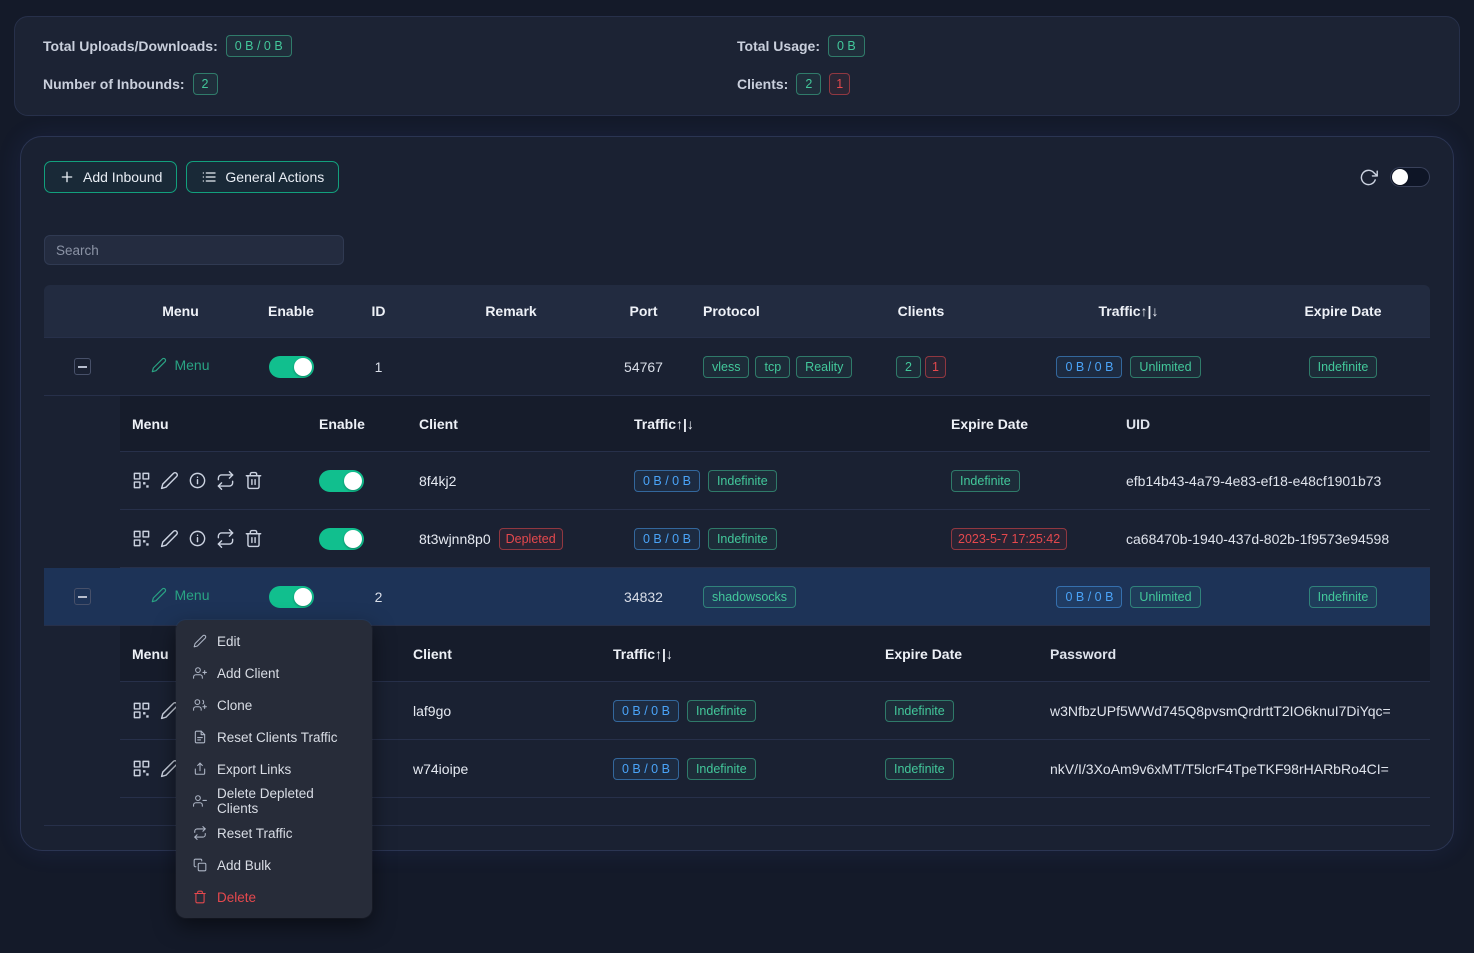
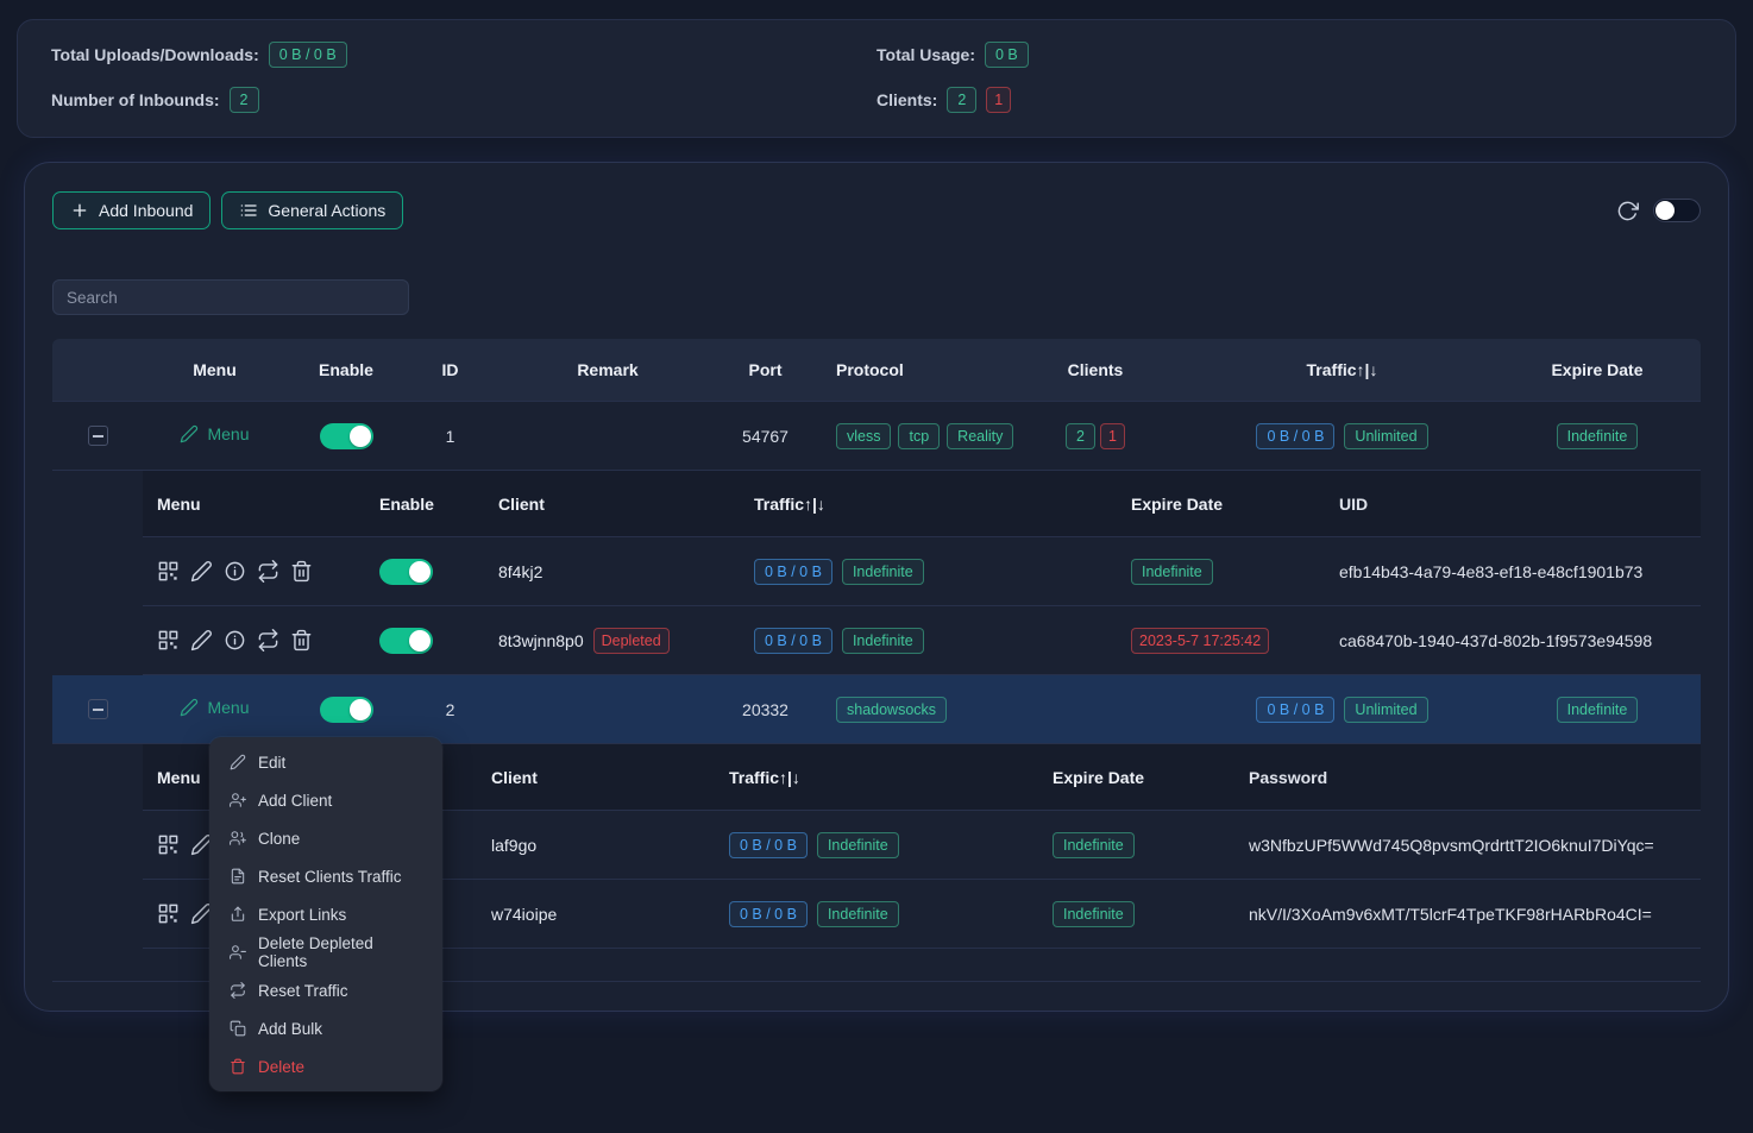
  Total Uploads/Downloads:
  0 B / 0 B
  Total Usage:
  0 B
  Number of Inbounds:
  2
  Clients:
  2
  1
  Add Inbound
  General Actions
  Search
  Menu
  Enable
  ID
  Remark
  Port
  Protocol
  Clients
  Traffic↑|↓
  Expire Date
  Menu
  1
  54767
  vless
  tcp
  Reality
  2
  1
  0 B / 0 B
  Unlimited
  Indefinite
  Menu
  Enable
  Client
  Traffic↑|↓
  Expire Date
  UID
  8f4kj2
  0 B / 0 B
  Indefinite
  Indefinite
  efb14b43-4a79-4e83-ef18-e48cf1901b73
  8t3wjnn8p0
  Depleted
  0 B / 0 B
  Indefinite
  2023-5-7 17:25:42
  ca68470b-1940-437d-802b-1f9573e94598
  Menu
  2
- 34832
+ 20332
  shadowsocks
  0 B / 0 B
  Unlimited
  Indefinite
  Edit
  Add Client
  Clone
  Reset Clients Traffic
  Export Links
  Delete Depleted Clients
  Reset Traffic
  Add Bulk
  Delete
  Menu
  Client
  Traffic↑|↓
  Expire Date
  Password
  laf9go
  0 B / 0 B
  Indefinite
  Indefinite
  w3NfbzUPf5WWd745Q8pvsmQrdrttT2IO6knuI7DiYqc=
  w74ioipe
  0 B / 0 B
  Indefinite
  Indefinite
  nkV/I/3XoAm9v6xMT/T5lcrF4TpeTKF98rHARbRo4CI=
